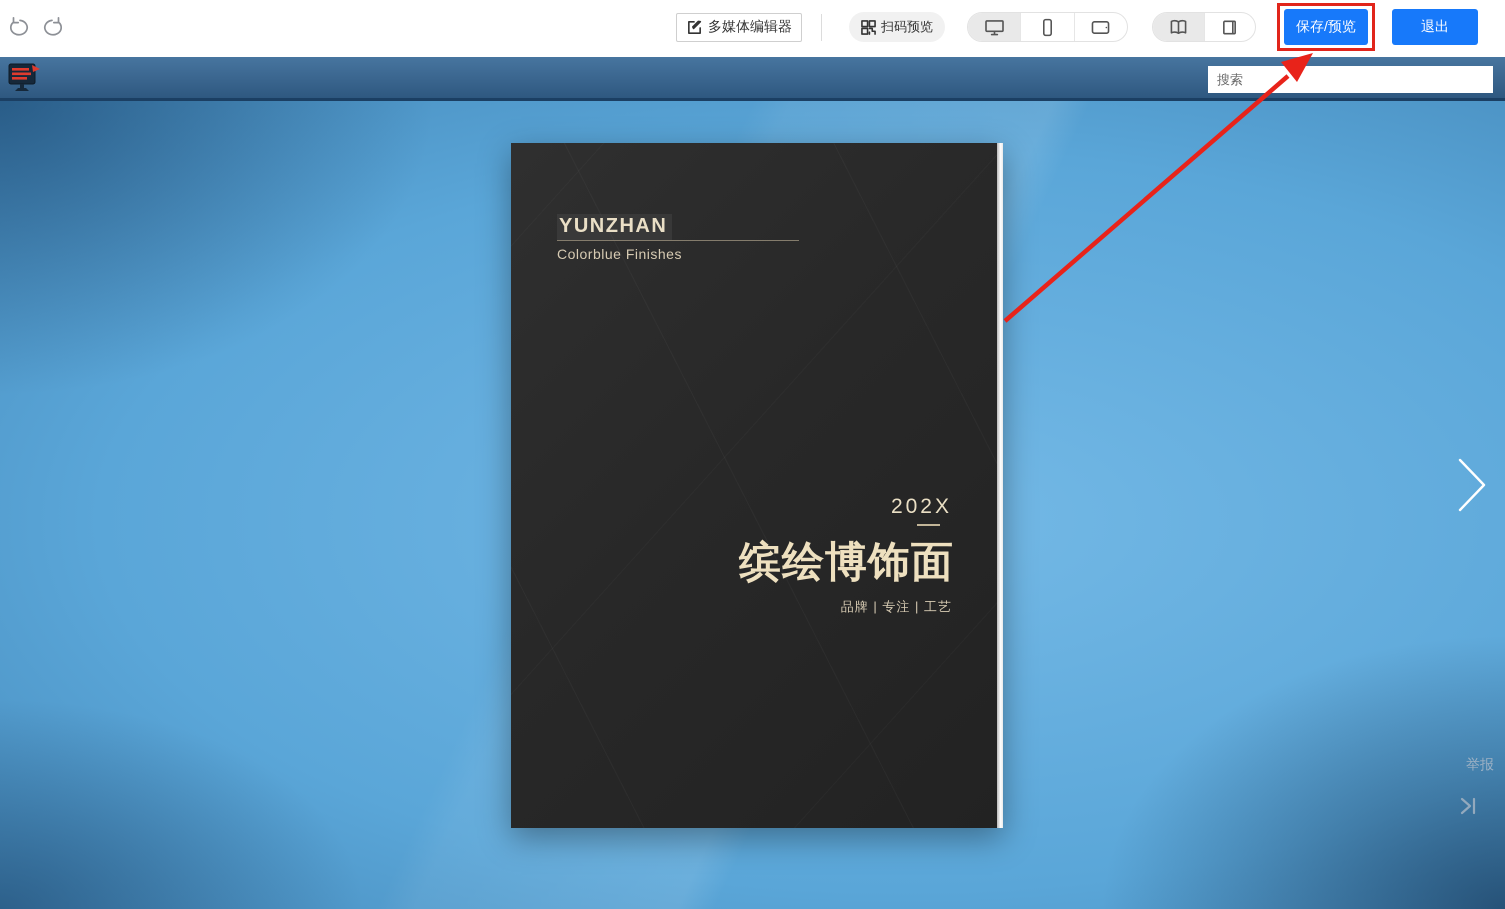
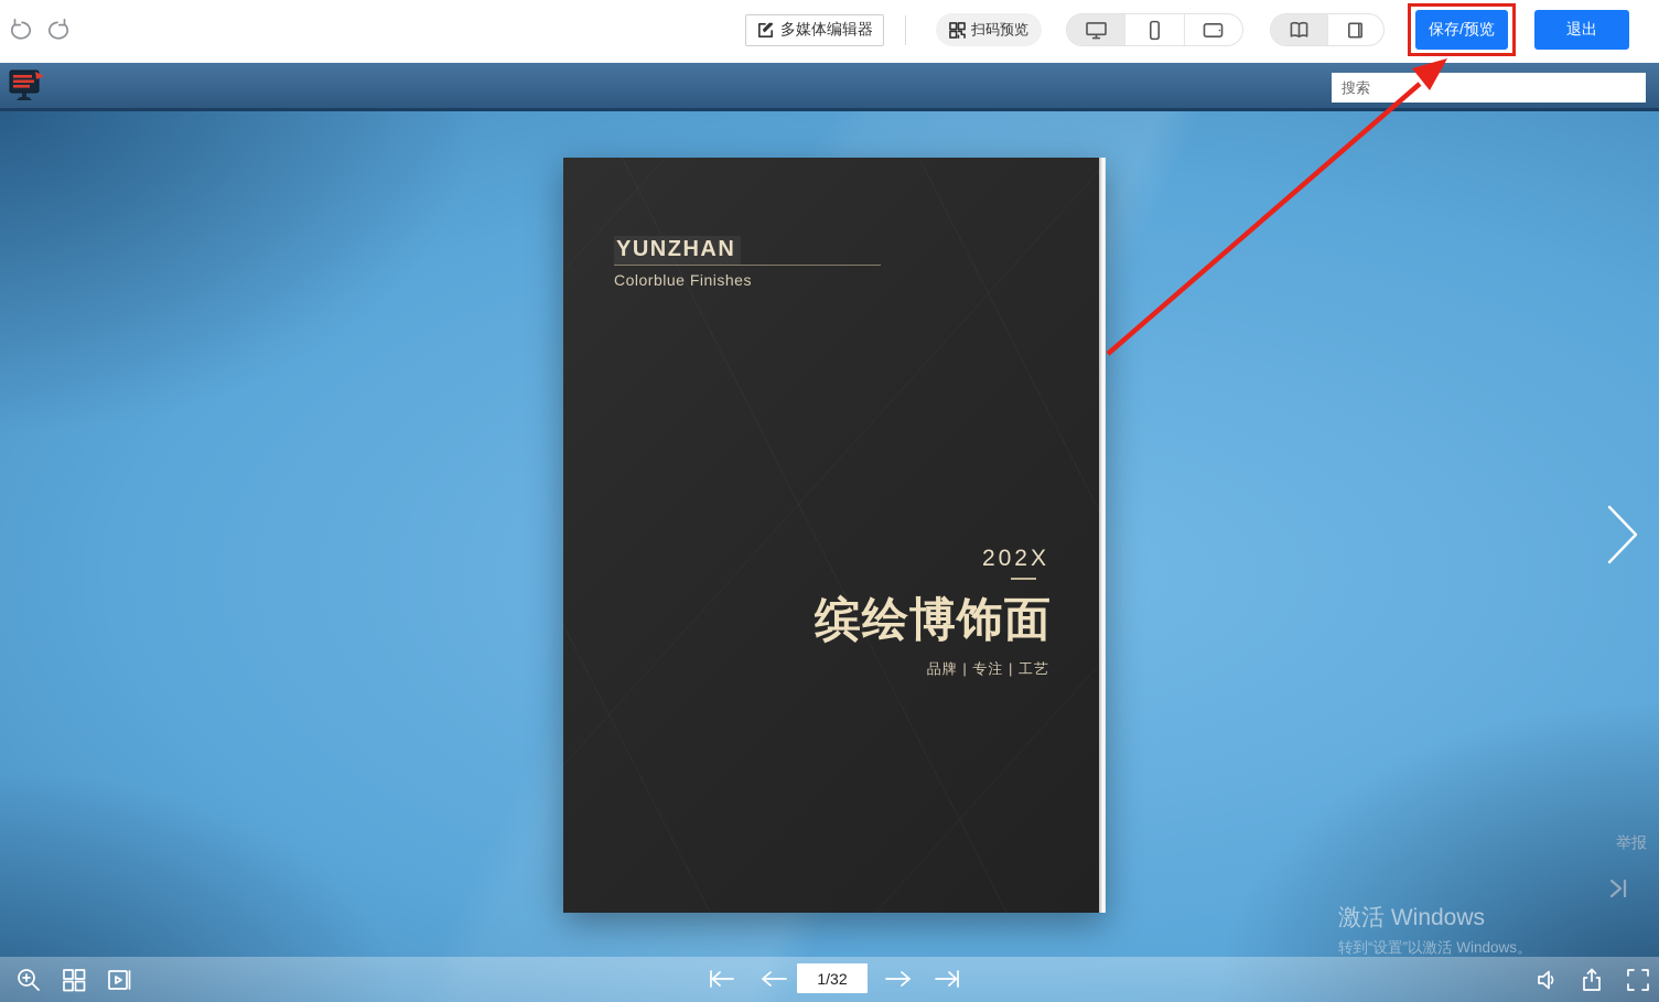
  多媒体编辑器
  扫码预览
  保存/预览
  退出
  搜索
  YUNZHAN
  Colorblue Finishes
  202X
  缤绘博饰面
  品牌 | 专注 | 工艺
  举报
+ 激活 Windows
+ 转到“设置”以激活 Windows。
+ 1/32
